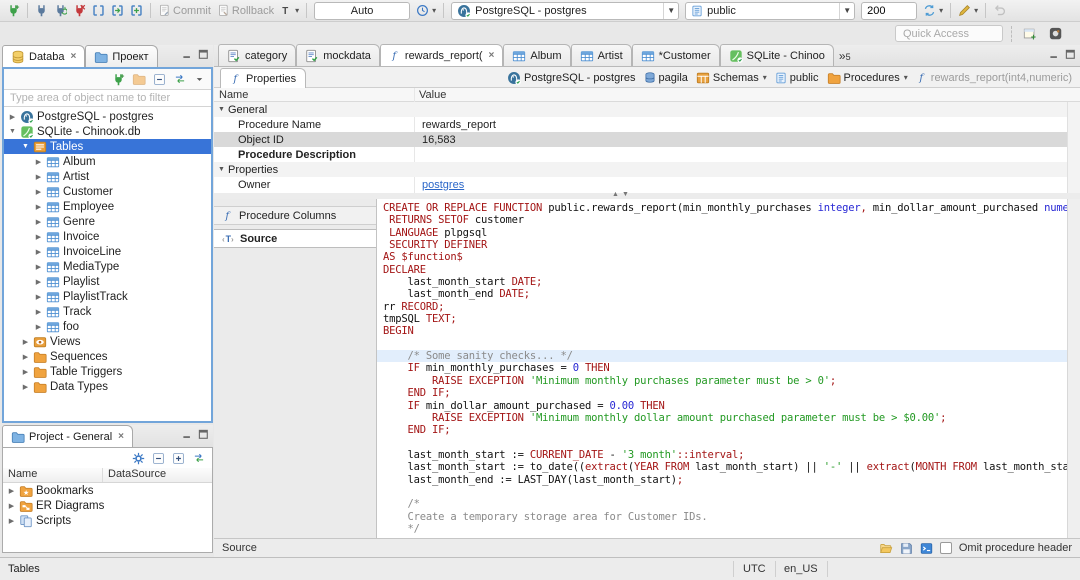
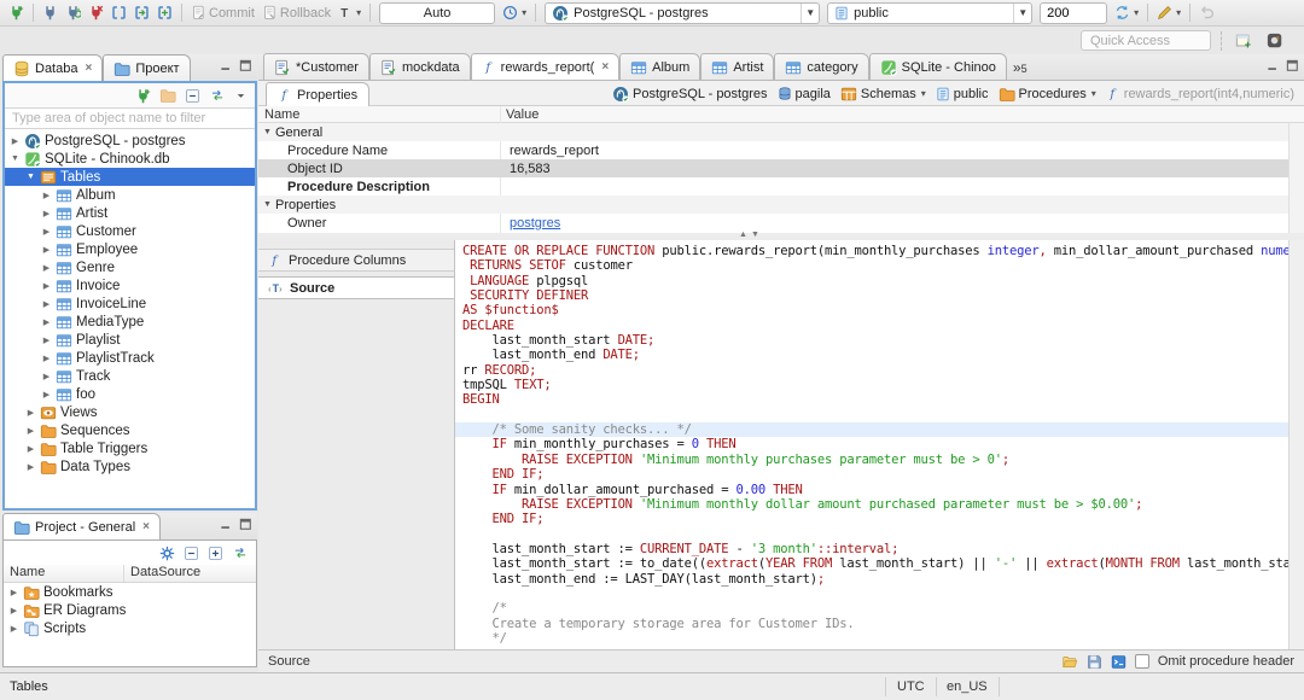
  +
  Commit
  Rollback
  T
  ▾
  Auto
  ▾
  PostgreSQL - postgres
  ▼
  public
  ▼
  200
  ▾
  ▾
  Quick Access
  +
  Databa
  ×
  Проект
  +
  Type area of object name to filter
  PostgreSQL - postgres
  SQLite - Chinook.db
  Tables
  Album
  Artist
  Customer
  Employee
  Genre
  Invoice
  InvoiceLine
  MediaType
  Playlist
  PlaylistTrack
  Track
  foo
  Views
  Sequences
  Table Triggers
  Data Types
  Project - General
  ×
  Name
  DataSource
  Bookmarks
  ER Diagrams
  Scripts
- category
+ *Customer
  mockdata
  f
  rewards_report(
  ×
  Album
  Artist
- *Customer
+ category
  SQLite - Chinoo
  »5
  f
  Properties
  PostgreSQL - postgres
  pagila
  Schemas
  ▾
  public
  Procedures
  ▾
  f
  rewards_report(int4,numeric)
  Name
  Value
  General
  Procedure Name
  rewards_report
  Object ID
  16,583
  Procedure Description
  Properties
  Owner
  postgres
  f
  Procedure Columns
  ‹
  T
  ›
  Source
  CREATE OR REPLACE FUNCTION public.rewards_report(min_monthly_purchases integer, min_dollar_amount_purchased nume
  RETURNS SETOF customer
  LANGUAGE plpgsql
  SECURITY DEFINER
  AS $function$
  DECLARE
  last_month_start DATE;
  last_month_end DATE;
  rr RECORD;
  tmpSQL TEXT;
  BEGIN
  /* Some sanity checks... */
  IF min_monthly_purchases = 0 THEN
  RAISE EXCEPTION 'Minimum monthly purchases parameter must be > 0';
  END IF;
  IF min_dollar_amount_purchased = 0.00 THEN
  RAISE EXCEPTION 'Minimum monthly dollar amount purchased parameter must be > $0.00';
  END IF;
  last_month_start := CURRENT_DATE - '3 month'::interval;
  last_month_start := to_date((extract(YEAR FROM last_month_start) || '-' || extract(MONTH FROM last_month_sta
  last_month_end := LAST_DAY(last_month_start);
  /*
  Create a temporary storage area for Customer IDs.
  */
  Source
  Omit procedure header
  Tables
  UTC
  en_US
